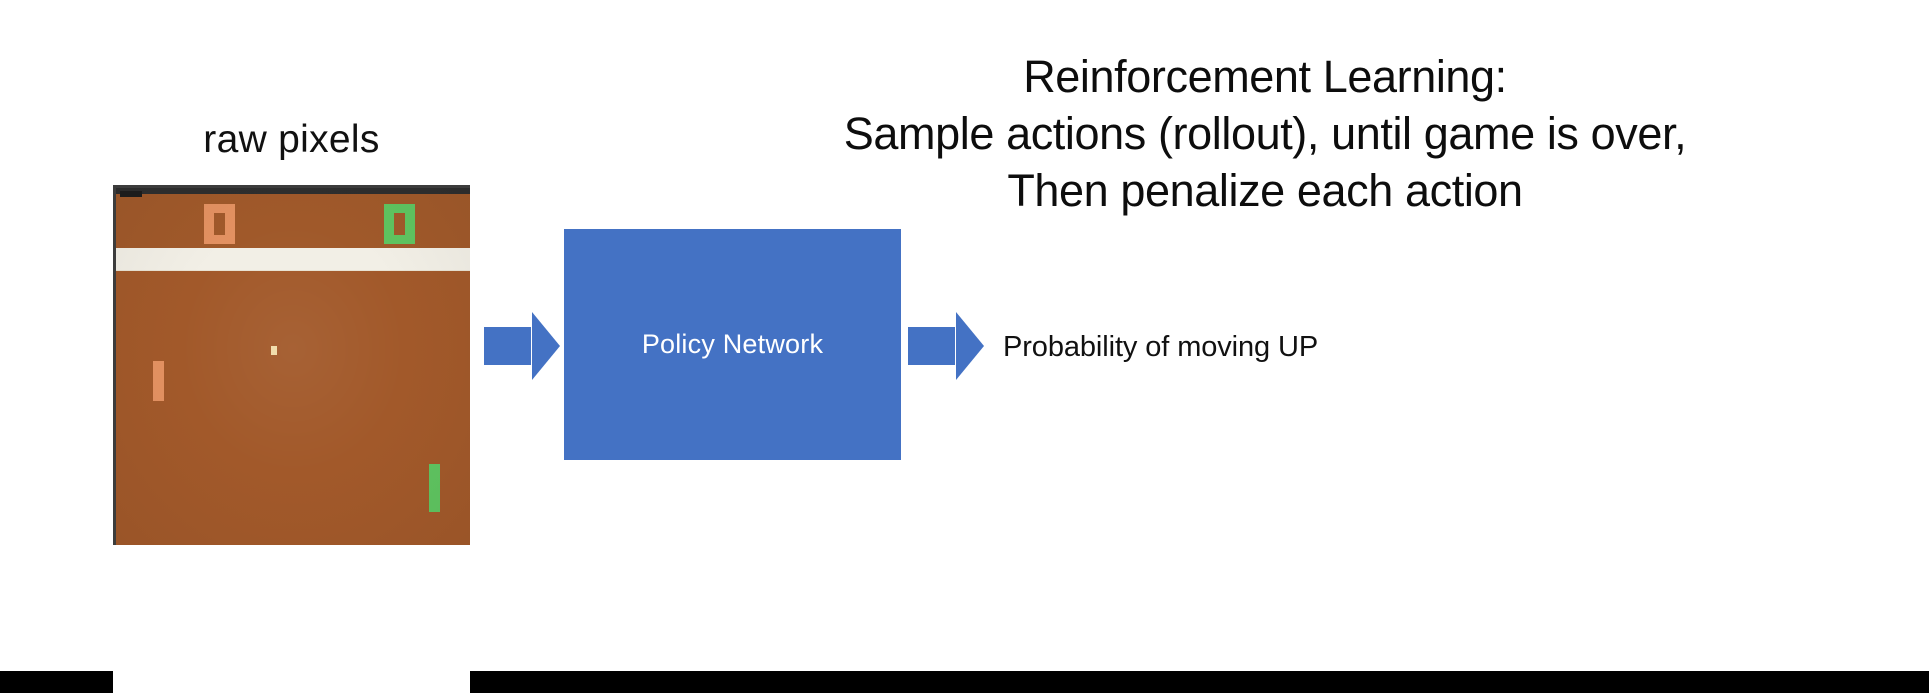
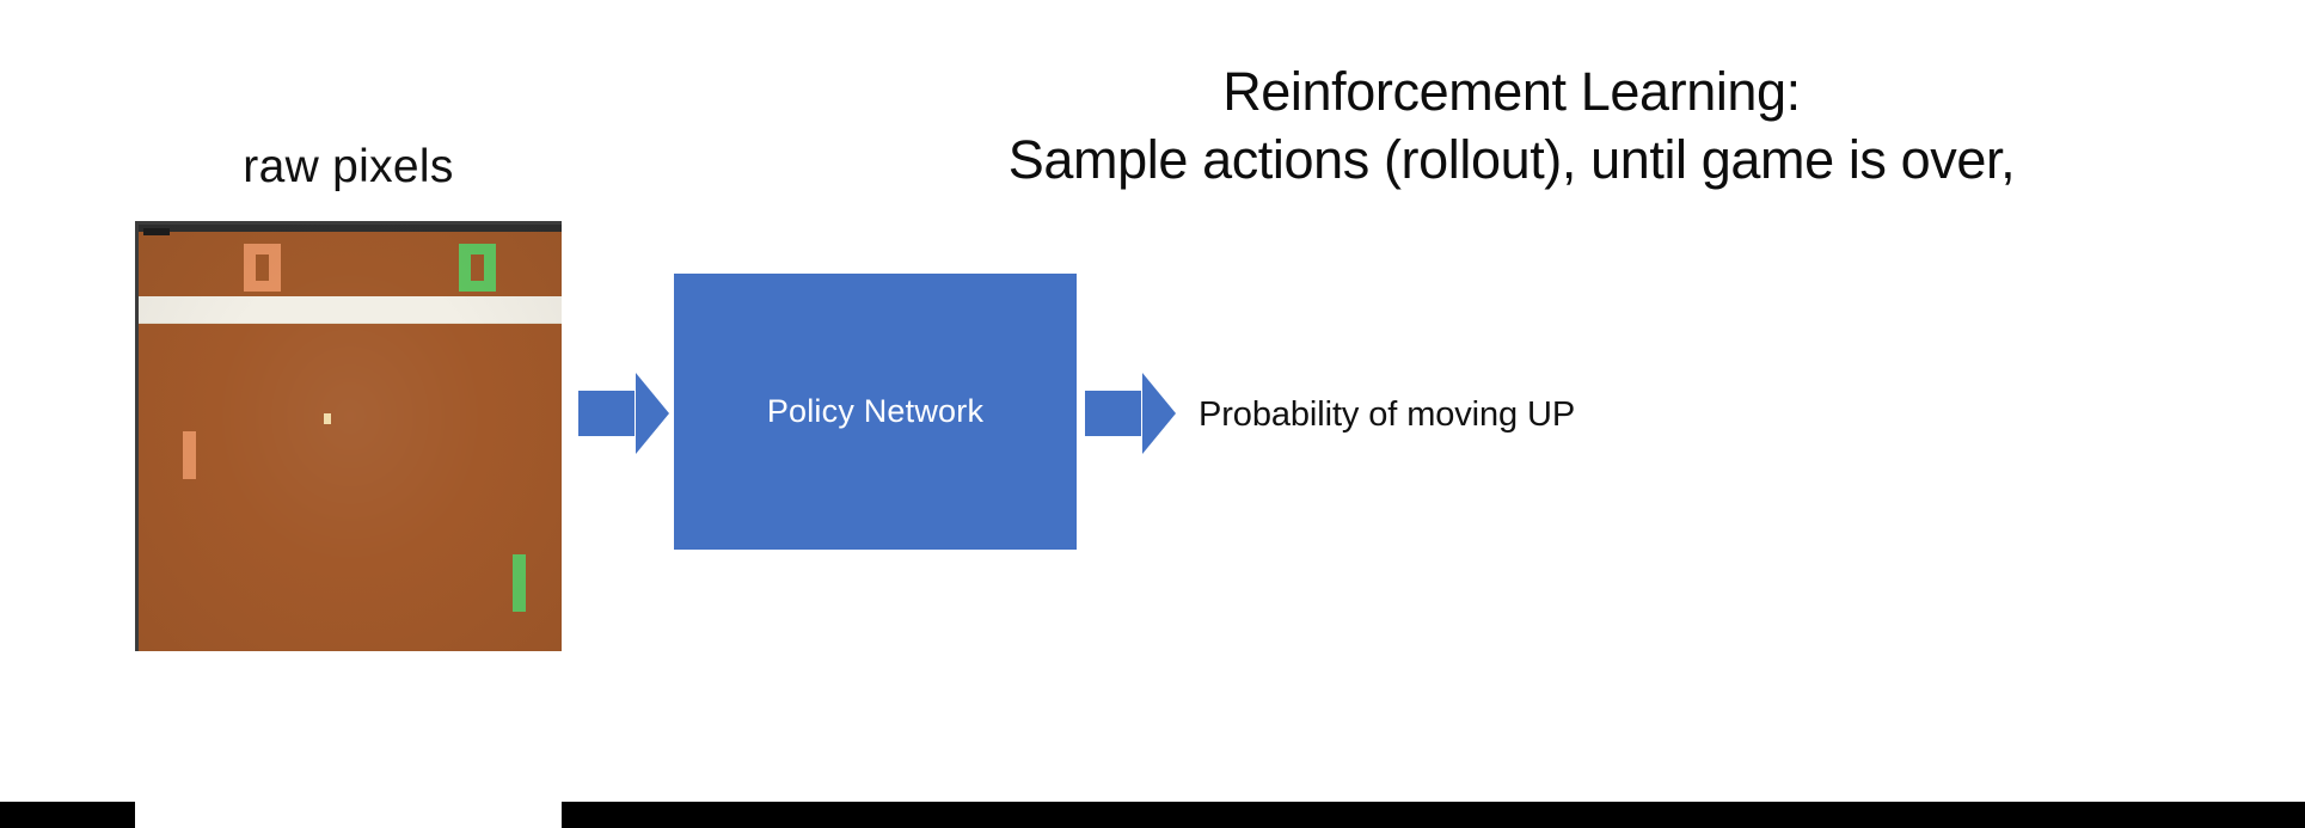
  raw pixels
  Reinforcement Learning:
  Sample actions (rollout), until game is over,
- Then penalize each action
  Policy Network
  Probability of moving UP
